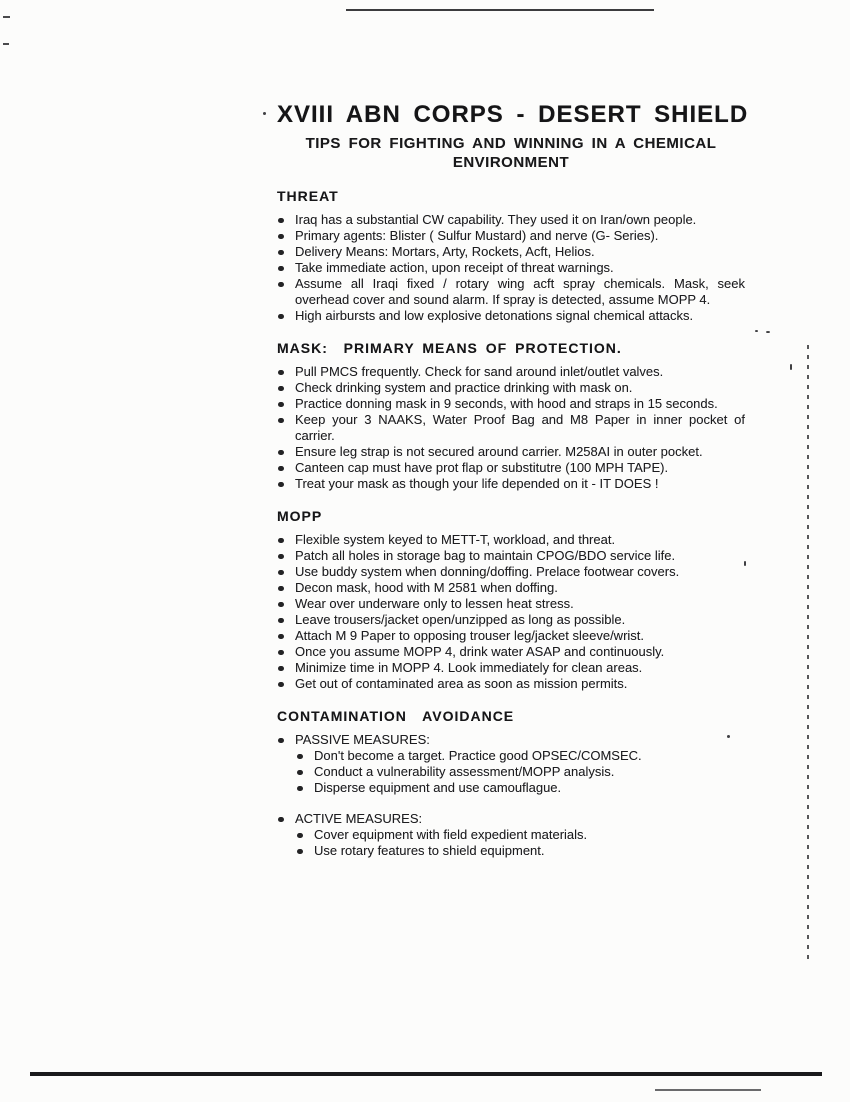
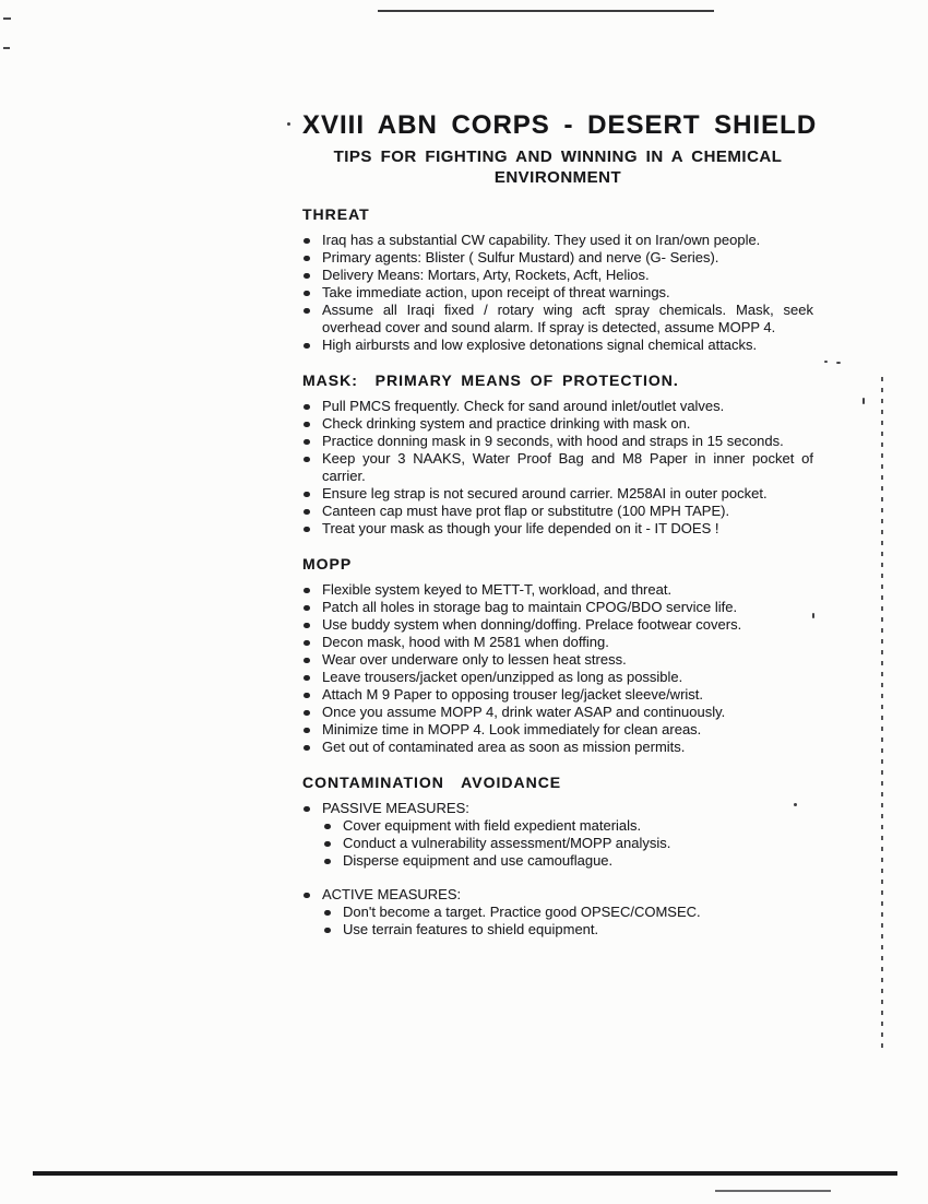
  XVIII ABN CORPS - DESERT SHIELD
  TIPS FOR FIGHTING AND WINNING IN A CHEMICAL
  ENVIRONMENT
  THREAT
  Iraq has a substantial CW capability. They used it on Iran/own people.
  Primary agents: Blister ( Sulfur Mustard) and nerve (G- Series).
  Delivery Means: Mortars, Arty, Rockets, Acft, Helios.
  Take immediate action, upon receipt of threat warnings.
  Assume all Iraqi fixed / rotary wing acft spray chemicals. Mask, seek overhead cover and sound alarm. If spray is detected, assume MOPP 4.
  High airbursts and low explosive detonations signal chemical attacks.
  MASK: PRIMARY MEANS OF PROTECTION.
  Pull PMCS frequently. Check for sand around inlet/outlet valves.
  Check drinking system and practice drinking with mask on.
  Practice donning mask in 9 seconds, with hood and straps in 15 seconds.
  Keep your 3 NAAKS, Water Proof Bag and M8 Paper in inner pocket of carrier.
  Ensure leg strap is not secured around carrier. M258AI in outer pocket.
  Canteen cap must have prot flap or substitutre (100 MPH TAPE).
  Treat your mask as though your life depended on it - IT DOES !
  MOPP
  Flexible system keyed to METT-T, workload, and threat.
  Patch all holes in storage bag to maintain CPOG/BDO service life.
  Use buddy system when donning/doffing. Prelace footwear covers.
  Decon mask, hood with M 2581 when doffing.
  Wear over underware only to lessen heat stress.
  Leave trousers/jacket open/unzipped as long as possible.
  Attach M 9 Paper to opposing trouser leg/jacket sleeve/wrist.
  Once you assume MOPP 4, drink water ASAP and continuously.
  Minimize time in MOPP 4. Look immediately for clean areas.
  Get out of contaminated area as soon as mission permits.
  CONTAMINATION AVOIDANCE
  PASSIVE MEASURES:
- Don't become a target. Practice good OPSEC/COMSEC.
+ Cover equipment with field expedient materials.
  Conduct a vulnerability assessment/MOPP analysis.
  Disperse equipment and use camouflague.
  ACTIVE MEASURES:
- Cover equipment with field expedient materials.
+ Don't become a target. Practice good OPSEC/COMSEC.
- Use rotary features to shield equipment.
+ Use terrain features to shield equipment.
